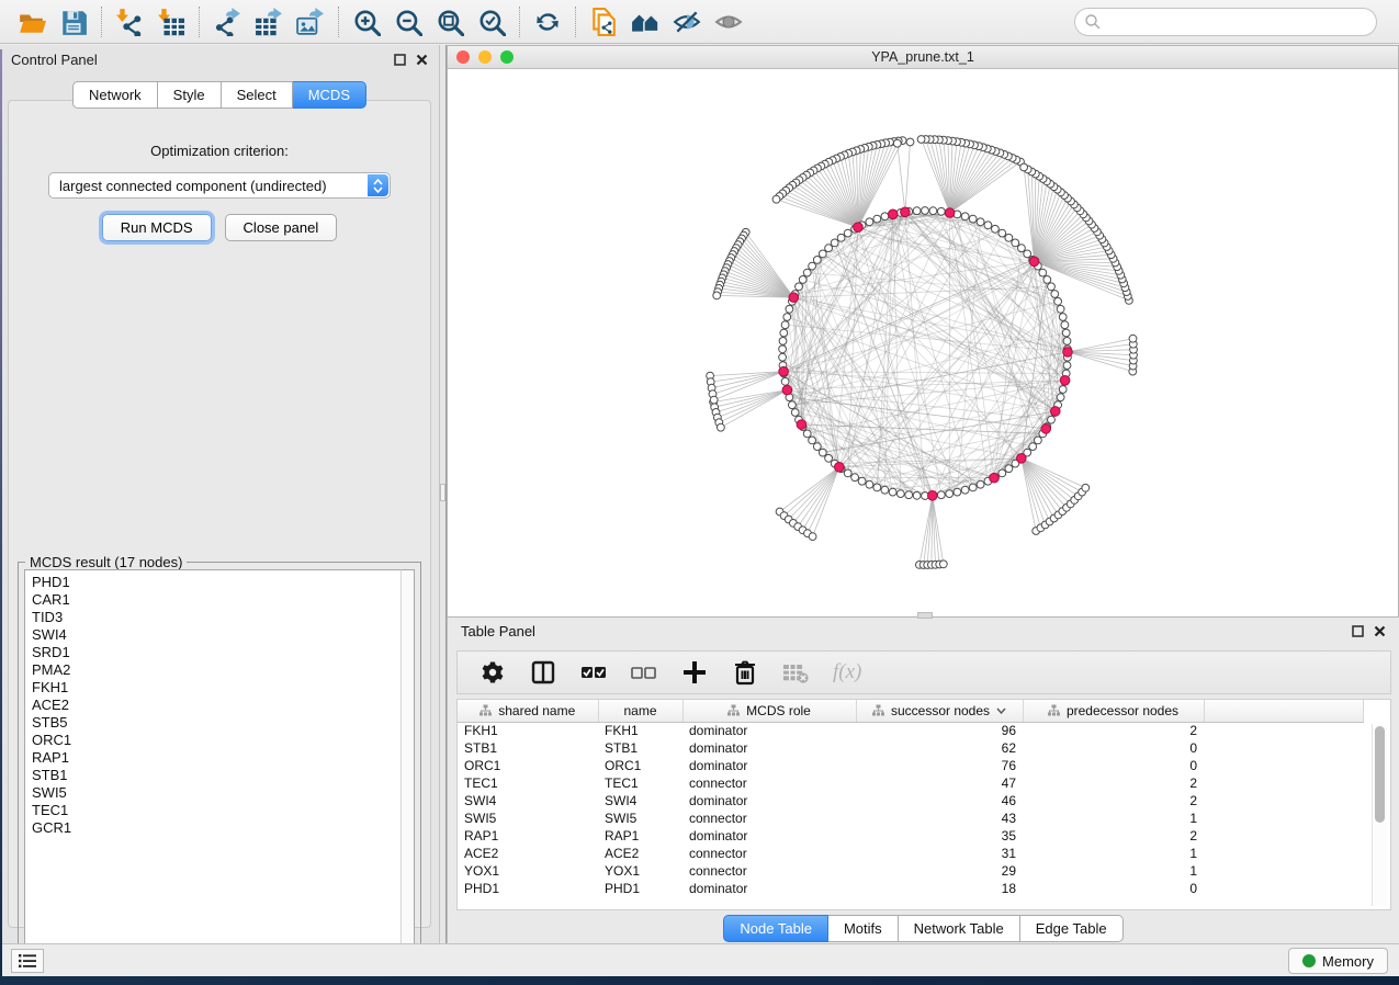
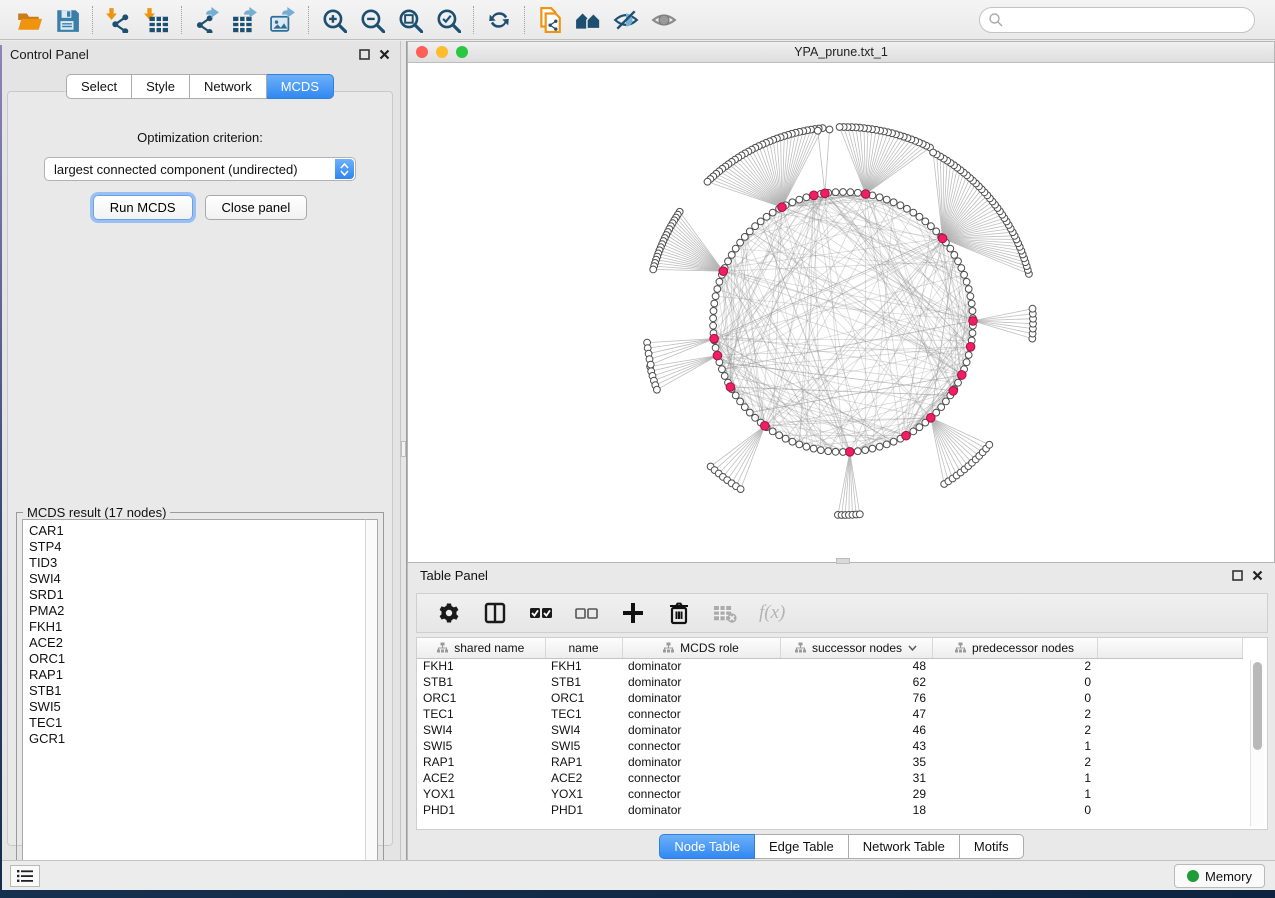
  Control Panel
- Network
+ Select
  Style
- Select
+ Network
  MCDS
  Optimization criterion:
  largest connected component (undirected)
  Run MCDS
  Close panel
  MCDS result (17 nodes)
- PHD1
  CAR1
+ STP4
  TID3
  SWI4
  SRD1
  PMA2
  FKH1
  ACE2
- STB5
  ORC1
  RAP1
  STB1
  SWI5
  TEC1
  GCR1
  YPA_prune.txt_1
  Table Panel
  f(x)
  shared name	name	MCDS role	successor nodes	predecessor nodes
- FKH1	FKH1	dominator	96	2
+ FKH1	FKH1	dominator	48	2
  STB1	STB1	dominator	62	0
  ORC1	ORC1	dominator	76	0
  TEC1	TEC1	connector	47	2
  SWI4	SWI4	dominator	46	2
  SWI5	SWI5	connector	43	1
  RAP1	RAP1	dominator	35	2
  ACE2	ACE2	connector	31	1
  YOX1	YOX1	connector	29	1
  PHD1	PHD1	dominator	18	0
  Node Table
- Motifs
+ Edge Table
  Network Table
- Edge Table
+ Motifs
  Memory
